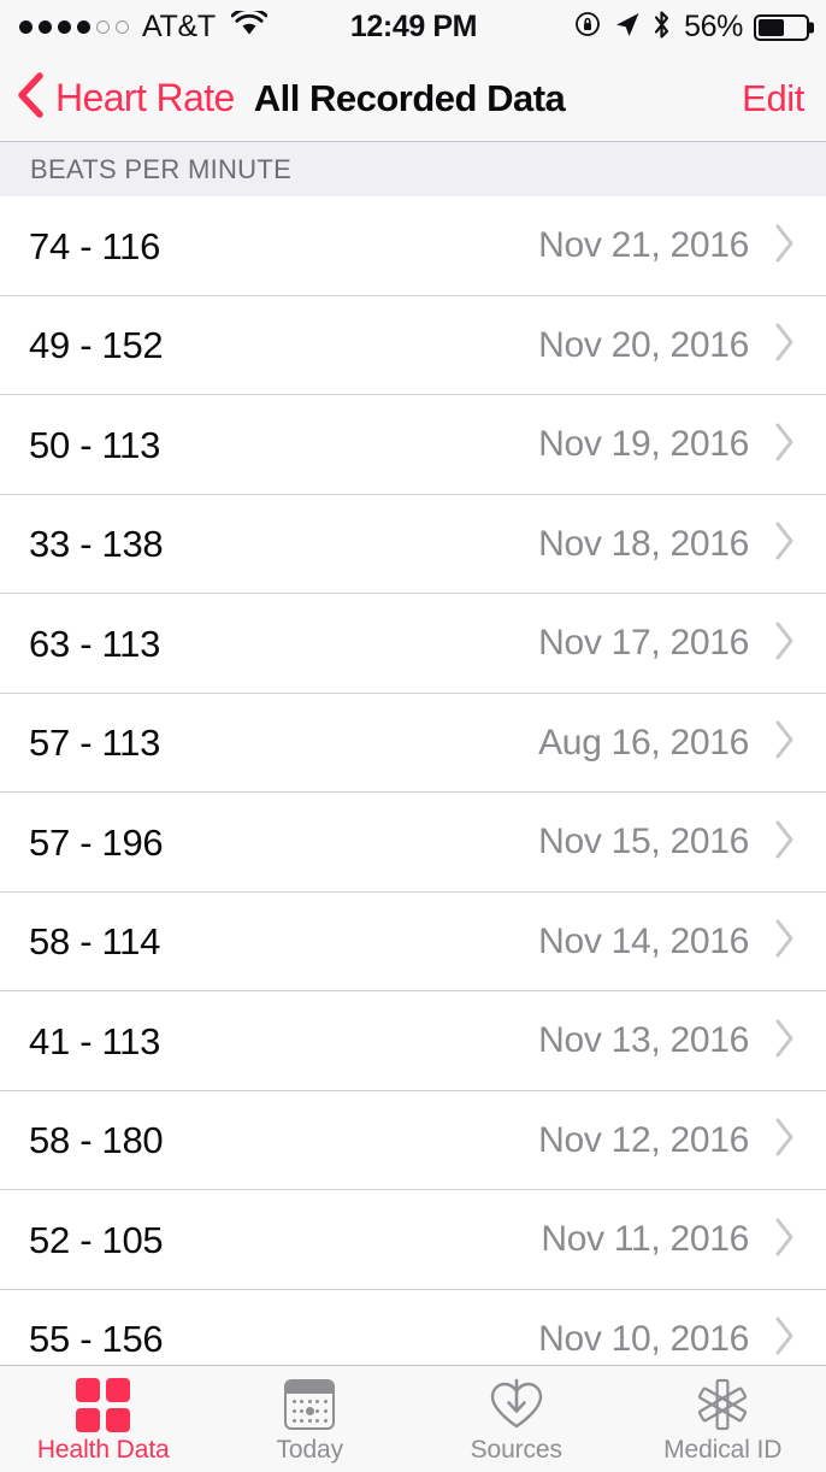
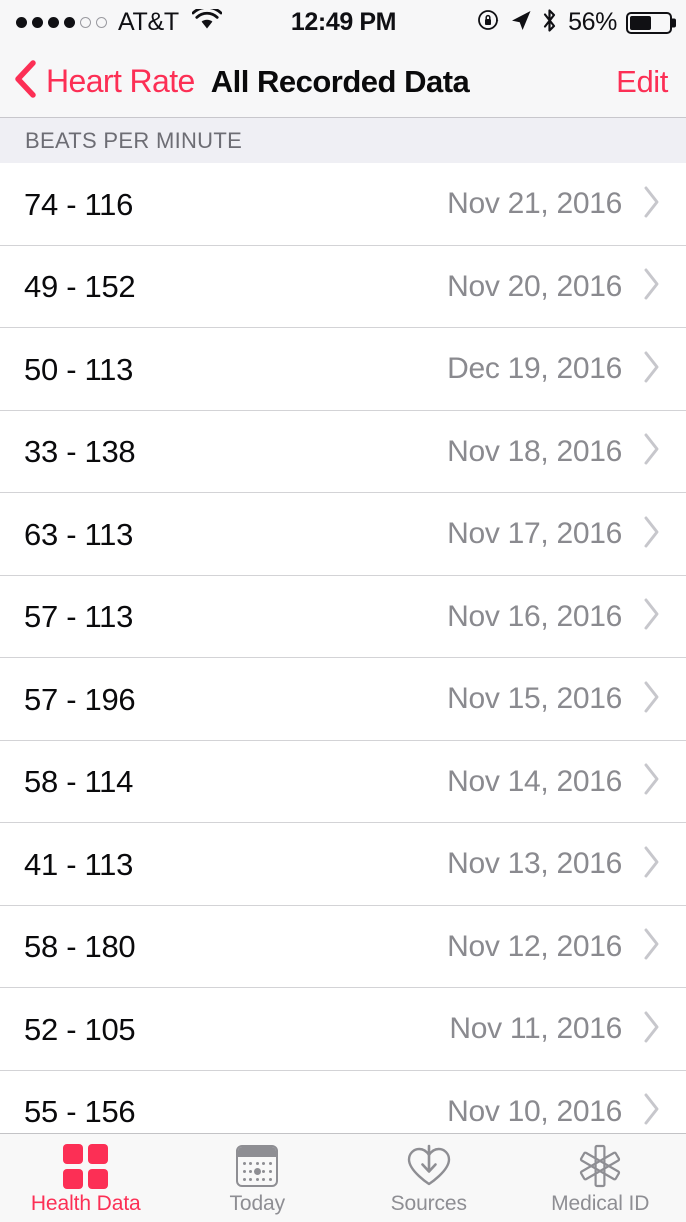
  AT&T
  12:49 PM
  56%
  Heart Rate
  All Recorded Data
  Edit
  BEATS PER MINUTE
  74 - 116
  Nov 21, 2016
  49 - 152
  Nov 20, 2016
  50 - 113
- Nov 19, 2016
+ Dec 19, 2016
  33 - 138
  Nov 18, 2016
  63 - 113
  Nov 17, 2016
  57 - 113
- Aug 16, 2016
+ Nov 16, 2016
  57 - 196
  Nov 15, 2016
  58 - 114
  Nov 14, 2016
  41 - 113
  Nov 13, 2016
  58 - 180
  Nov 12, 2016
  52 - 105
  Nov 11, 2016
  55 - 156
  Nov 10, 2016
  Health Data
  Today
  Sources
  Medical ID
